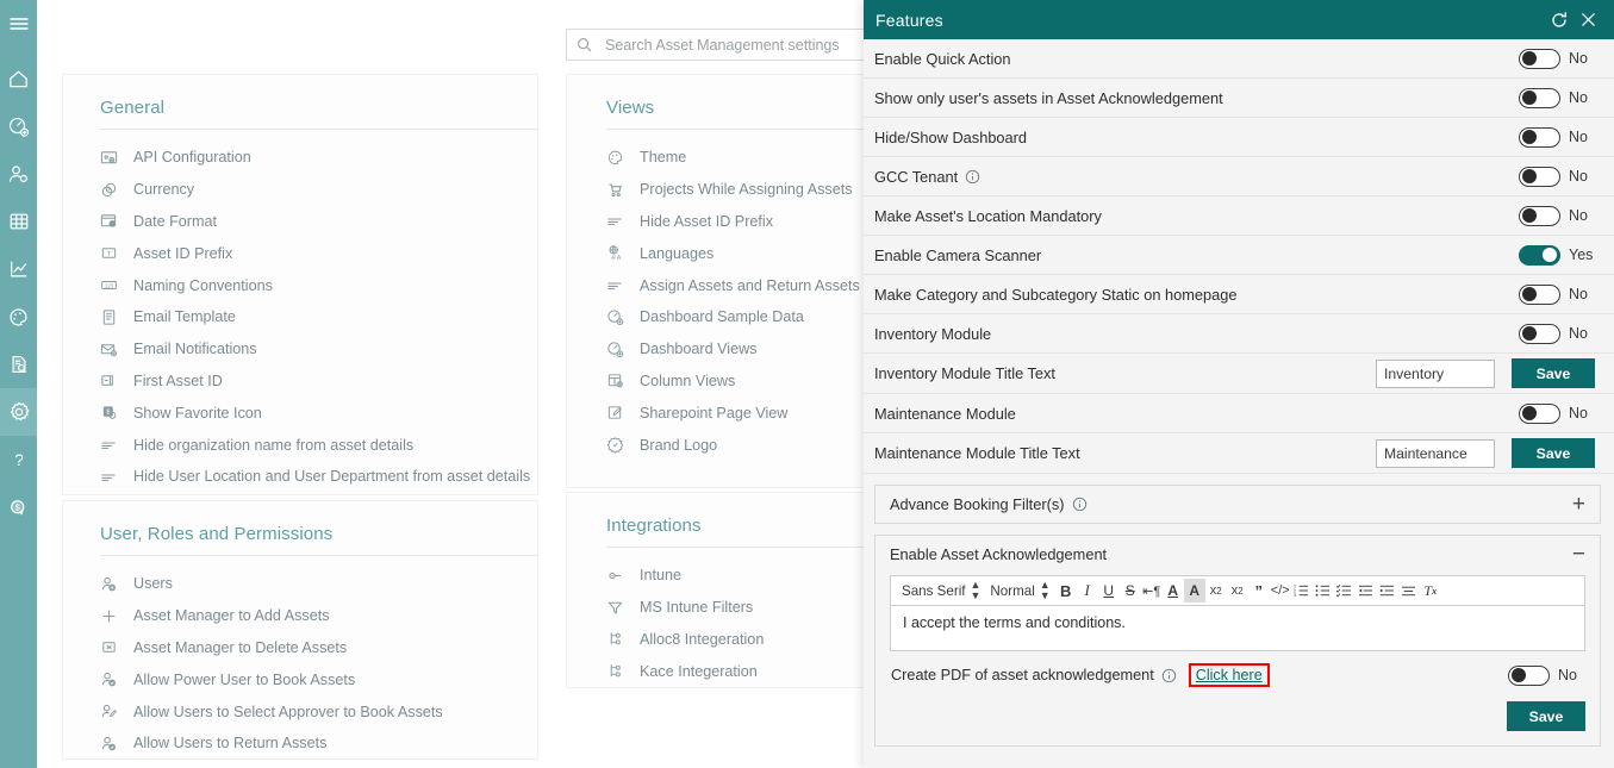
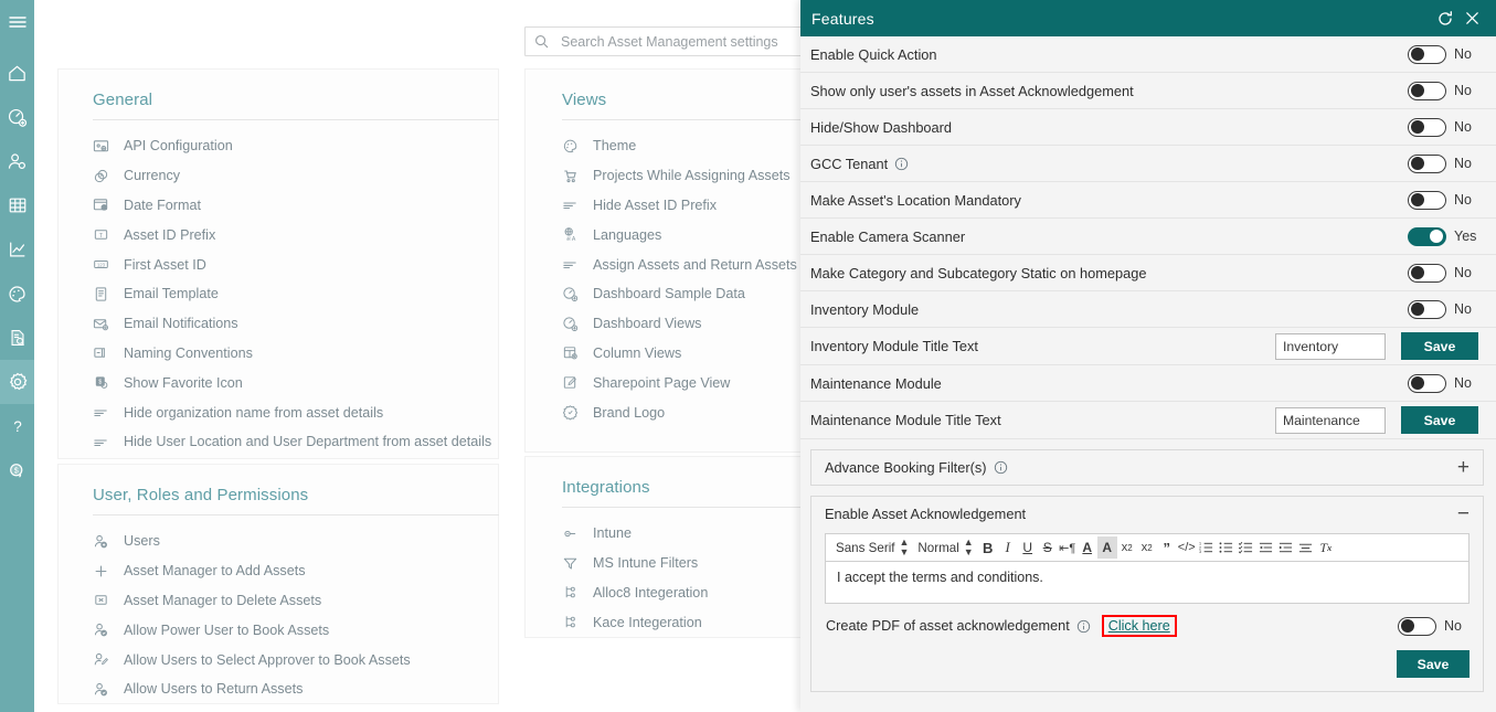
  ?
  $
  Search Asset Management settings
  General
  API Configuration
  Currency
  Date Format
  Asset ID Prefix
- Naming Conventions
+ First Asset ID
  Email Template
  Email Notifications
- First Asset ID
+ Naming Conventions
  Show Favorite Icon
  Hide organization name from asset details
  Hide User Location and User Department from asset details
  User, Roles and Permissions
  Users
  Asset Manager to Add Assets
  Asset Manager to Delete Assets
  Allow Power User to Book Assets
  Allow Users to Select Approver to Book Assets
  Allow Users to Return Assets
  Views
  Theme
  Projects While Assigning Assets
  Hide Asset ID Prefix
  Languages
  Assign Assets and Return Assets
  Dashboard Sample Data
  Dashboard Views
  Column Views
  Sharepoint Page View
  Brand Logo
  Integrations
  Intune
  MS Intune Filters
  Alloc8 Integeration
  Kace Integeration
  Features
  Enable Quick Action
  No
  Show only user's assets in Asset Acknowledgement
  No
  Hide/Show Dashboard
  No
  GCC Tenant
  No
  Make Asset's Location Mandatory
  No
  Enable Camera Scanner
  Yes
  Make Category and Subcategory Static on homepage
  No
  Inventory Module
  No
  Inventory Module Title Text
  Inventory
  Save
  Maintenance Module
  No
  Maintenance Module Title Text
  Maintenance
  Save
  Advance Booking Filter(s)
  +
  Enable Asset Acknowledgement
  −
  Sans Serif
  ▲
  ▼
  Normal
  ▲
  ▼
  B
  I
  U
  S
  ⇤¶
  A
  A
  x
  2
  x
  2
  ”
  </>
  T
  x
  I accept the terms and conditions.
  Create PDF of asset acknowledgement
  Click here
  No
  Save
